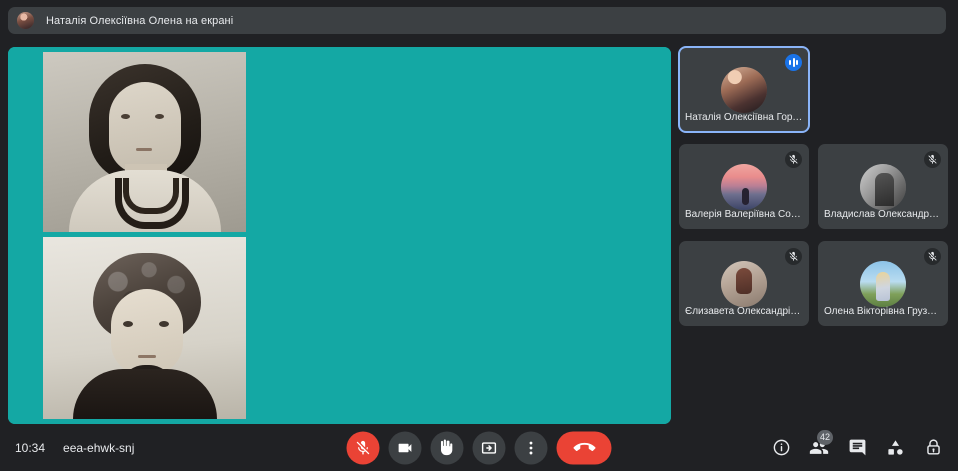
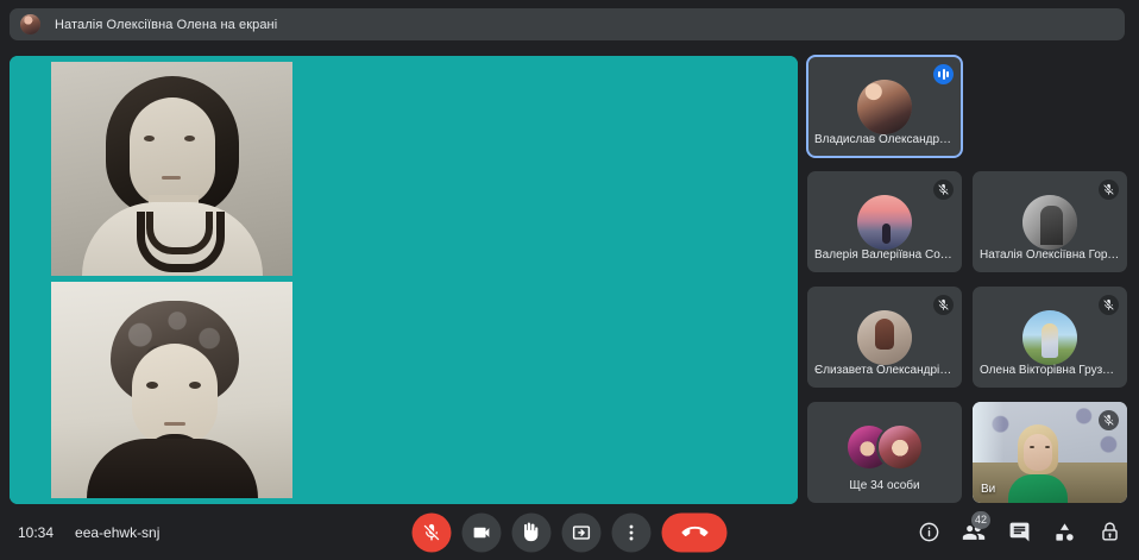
  Наталія Олексіївна Олена на екрані
- Наталія Олексіївна Горда
+ Владислав Олександро…
  Валерія Валеріївна Сок…
- Владислав Олександро…
+ Наталія Олексіївна Горда
  Єлизавета Олександрів…
  Олена Вікторівна Грузд…
+ Ще 34 особи
+ Ви
  10:34
  eea-ehwk-snj
  42
